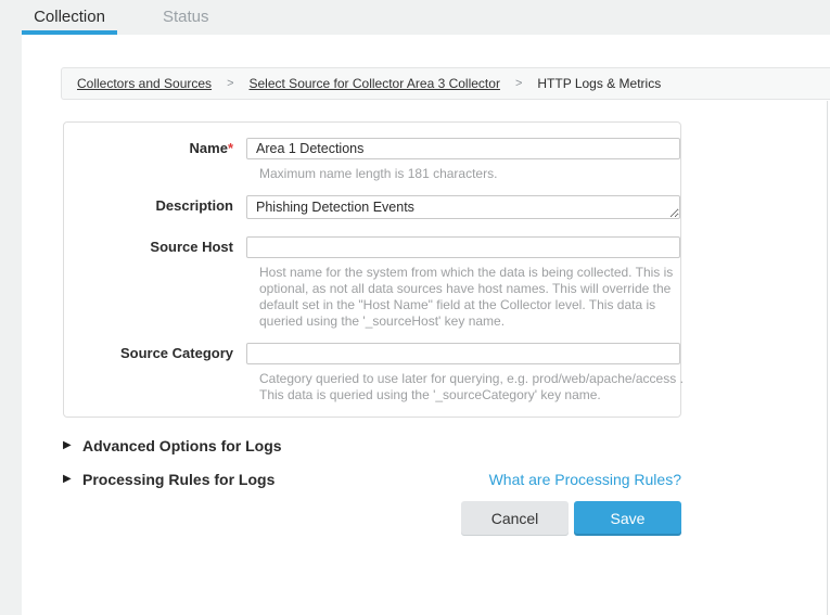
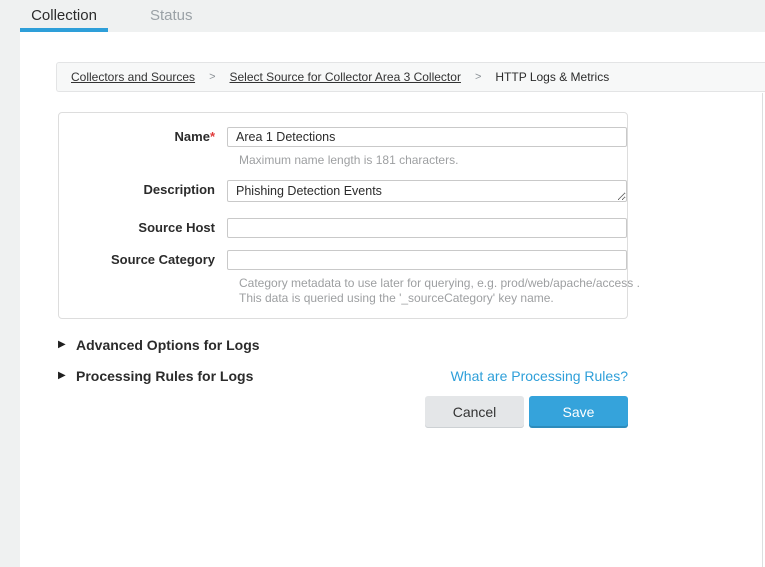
  Collection
  Status
  Collectors and Sources
  >
  Select Source for Collector Area 3 Collector
  >
  HTTP Logs & Metrics
  Name*
  Area 1 Detections
  Maximum name length is 181 characters.
  Description
  Phishing Detection Events
  Source Host
- Host name for the system from which the data is being collected. This is optional, as not all data sources have host names. This will override the default set in the "Host Name" field at the Collector level. This data is queried using the '_sourceHost' key name.
  Source Category
- Category queried to use later for querying, e.g. prod/web/apache/access . This data is queried using the '_sourceCategory' key name.
+ Category metadata to use later for querying, e.g. prod/web/apache/access . This data is queried using the '_sourceCategory' key name.
  ▶
  Advanced Options for Logs
  ▶
  Processing Rules for Logs
  What are Processing Rules?
  Cancel
  Save
